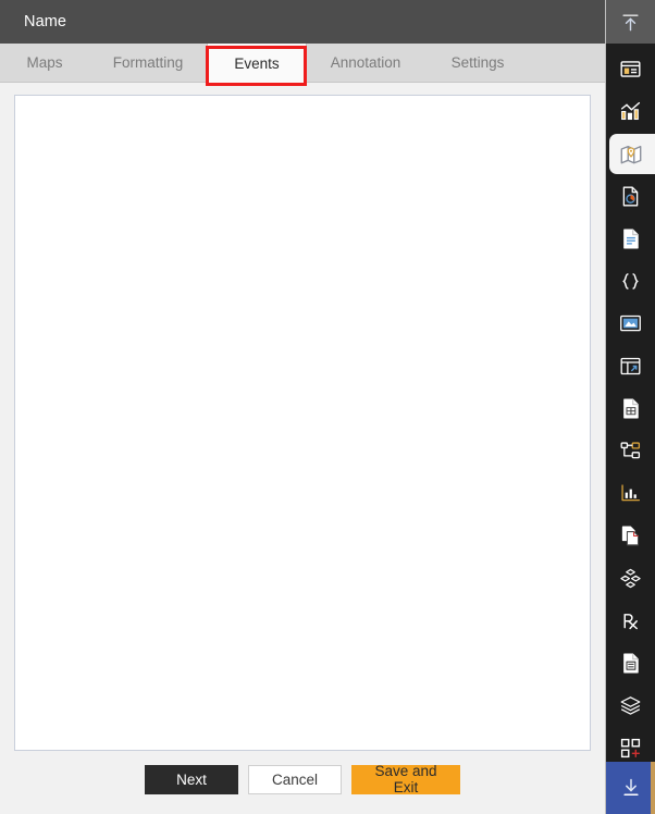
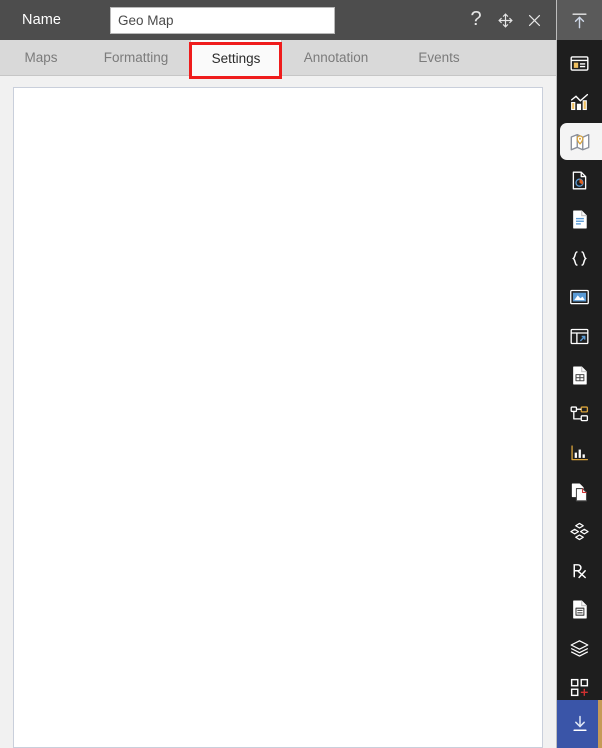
  Name
+ Geo Map
+ ?
  Maps
  Formatting
- Events
+ Settings
  Annotation
- Settings
+ Events
- Next
- Cancel
- Save and Exit
